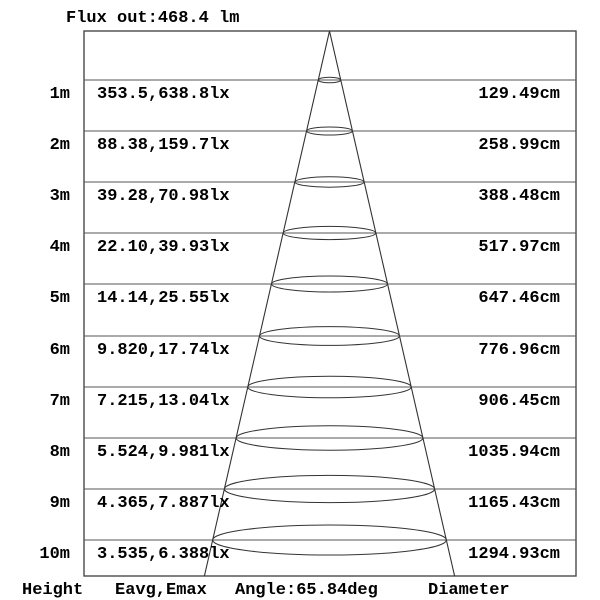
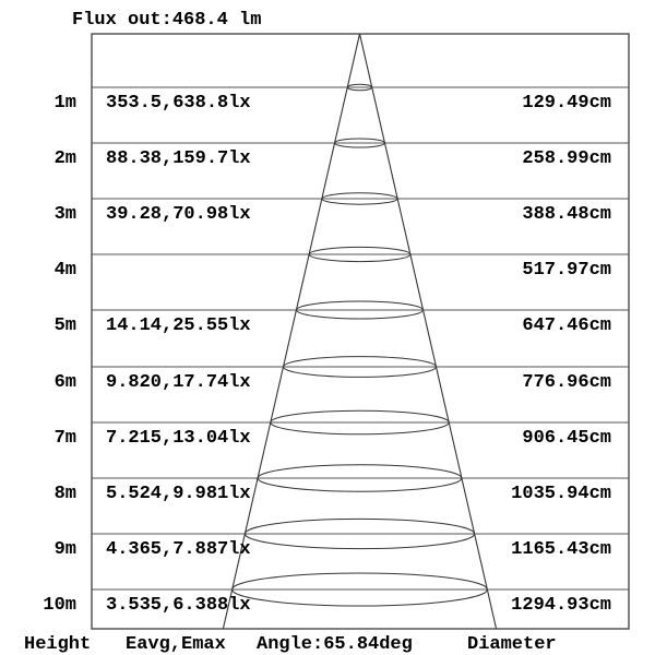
  Flux out:468.4 lm
  1m
  353.5,638.8lx
  129.49cm
  2m
  88.38,159.7lx
  258.99cm
  3m
  39.28,70.98lx
  388.48cm
  4m
- 22.10,39.93lx
  517.97cm
  5m
  14.14,25.55lx
  647.46cm
  6m
  9.820,17.74lx
  776.96cm
  7m
  7.215,13.04lx
  906.45cm
  8m
  5.524,9.981lx
  1035.94cm
  9m
  4.365,7.887lx
  1165.43cm
  10m
  3.535,6.388lx
  1294.93cm
  Height
  Eavg,Emax
  Angle:65.84deg
  Diameter
